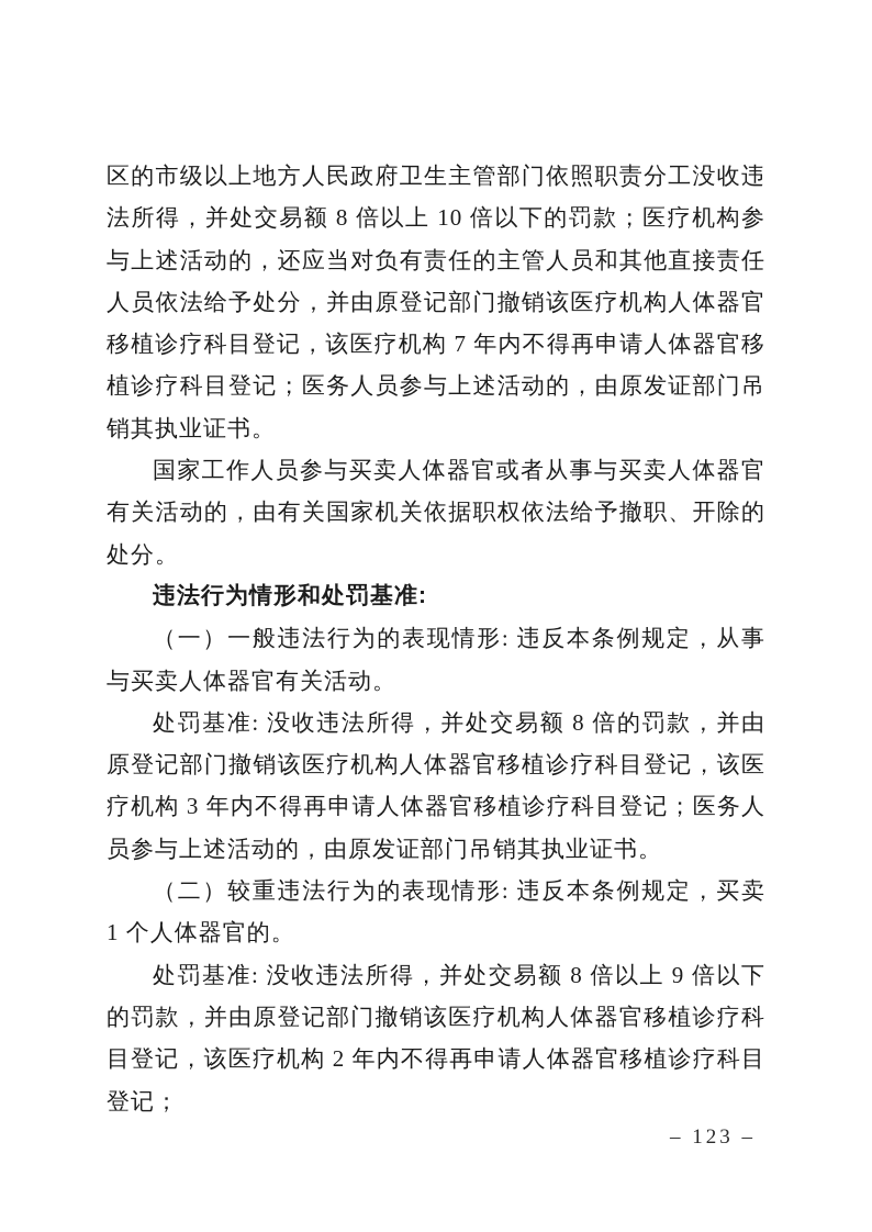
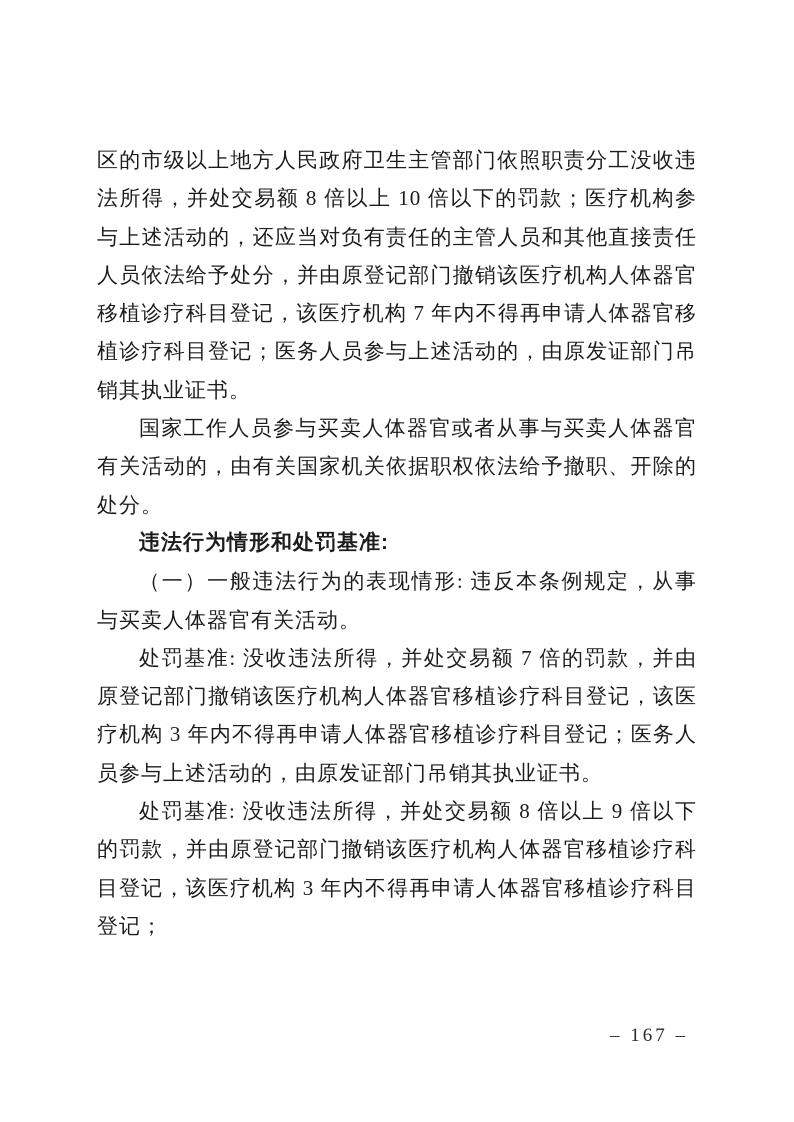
  区的市级以上地方人民政府卫生主管部门依照职责分工没收违法所得，并处交易额 8 倍以上 10 倍以下的罚款；医疗机构参与上述活动的，还应当对负有责任的主管人员和其他直接责任人员依法给予处分，并由原登记部门撤销该医疗机构人体器官移植诊疗科目登记，该医疗机构 7 年内不得再申请人体器官移植诊疗科目登记；医务人员参与上述活动的，由原发证部门吊销其执业证书。
  国家工作人员参与买卖人体器官或者从事与买卖人体器官有关活动的，由有关国家机关依据职权依法给予撤职、开除的处分。
  违法行为情形和处罚基准:
  （一）一般违法行为的表现情形: 违反本条例规定，从事与买卖人体器官有关活动。
- 处罚基准: 没收违法所得，并处交易额 8 倍的罚款，并由原登记部门撤销该医疗机构人体器官移植诊疗科目登记，该医疗机构 3 年内不得再申请人体器官移植诊疗科目登记；医务人员参与上述活动的，由原发证部门吊销其执业证书。
+ 处罚基准: 没收违法所得，并处交易额 7 倍的罚款，并由原登记部门撤销该医疗机构人体器官移植诊疗科目登记，该医疗机构 3 年内不得再申请人体器官移植诊疗科目登记；医务人员参与上述活动的，由原发证部门吊销其执业证书。
- （二）较重违法行为的表现情形: 违反本条例规定，买卖 1 个人体器官的。
- 处罚基准: 没收违法所得，并处交易额 8 倍以上 9 倍以下的罚款，并由原登记部门撤销该医疗机构人体器官移植诊疗科目登记，该医疗机构 2 年内不得再申请人体器官移植诊疗科目登记；
+ 处罚基准: 没收违法所得，并处交易额 8 倍以上 9 倍以下的罚款，并由原登记部门撤销该医疗机构人体器官移植诊疗科目登记，该医疗机构 3 年内不得再申请人体器官移植诊疗科目登记；
- – 123 –
+ – 167 –
